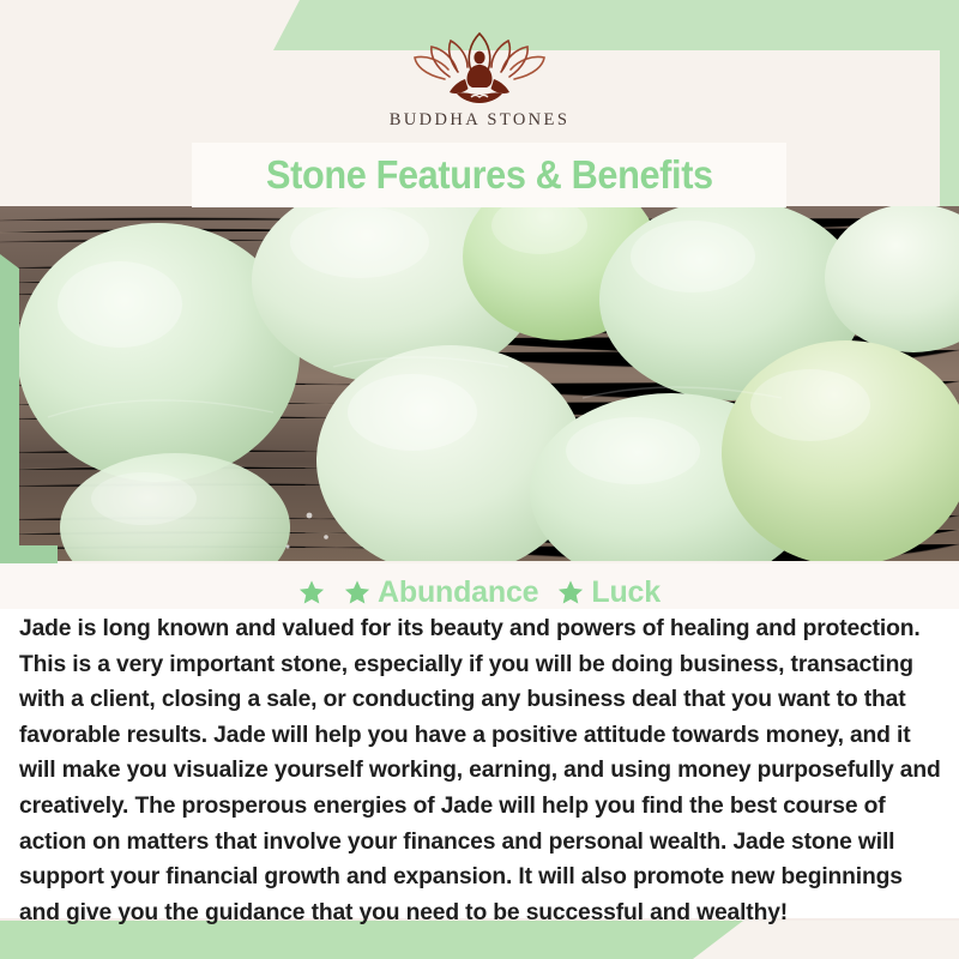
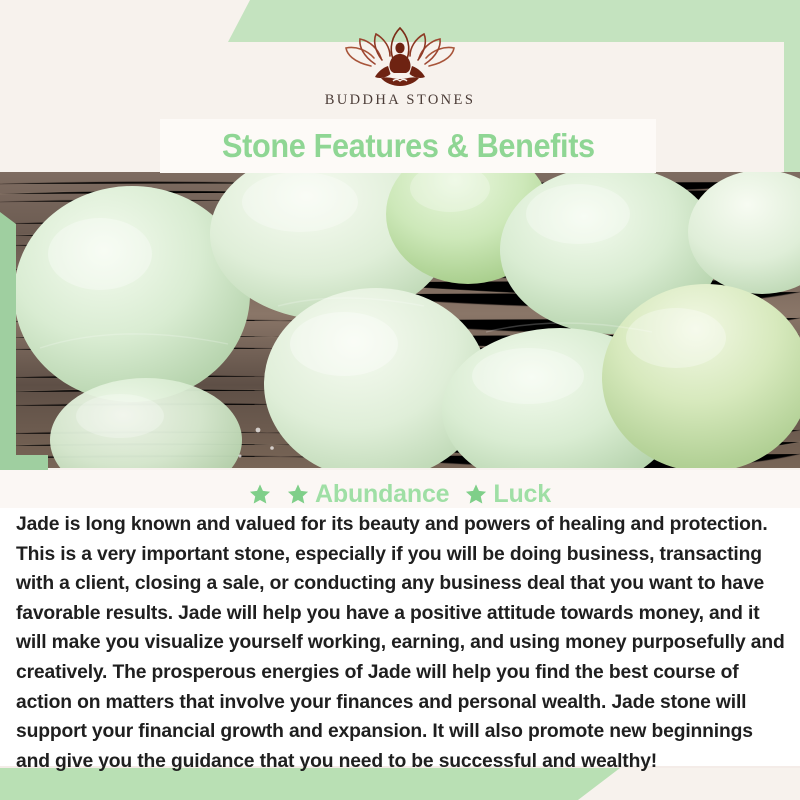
  BUDDHA STONES
  Stone Features & Benefits
  Abundance
  Luck
- Jade is long known and valued for its beauty and powers of healing and protection. This is a very important stone, especially if you will be doing business, transacting with a client, closing a sale, or conducting any business deal that you want to that favorable results. Jade will help you have a positive attitude towards money, and it will make you visualize yourself working, earning, and using money purposefully and creatively. The prosperous energies of Jade will help you find the best course of action on matters that involve your finances and personal wealth. Jade stone will support your financial growth and expansion. It will also promote new beginnings and give you the guidance that you need to be successful and wealthy!
+ Jade is long known and valued for its beauty and powers of healing and protection. This is a very important stone, especially if you will be doing business, transacting with a client, closing a sale, or conducting any business deal that you want to have favorable results. Jade will help you have a positive attitude towards money, and it will make you visualize yourself working, earning, and using money purposefully and creatively. The prosperous energies of Jade will help you find the best course of action on matters that involve your finances and personal wealth. Jade stone will support your financial growth and expansion. It will also promote new beginnings and give you the guidance that you need to be successful and wealthy!
